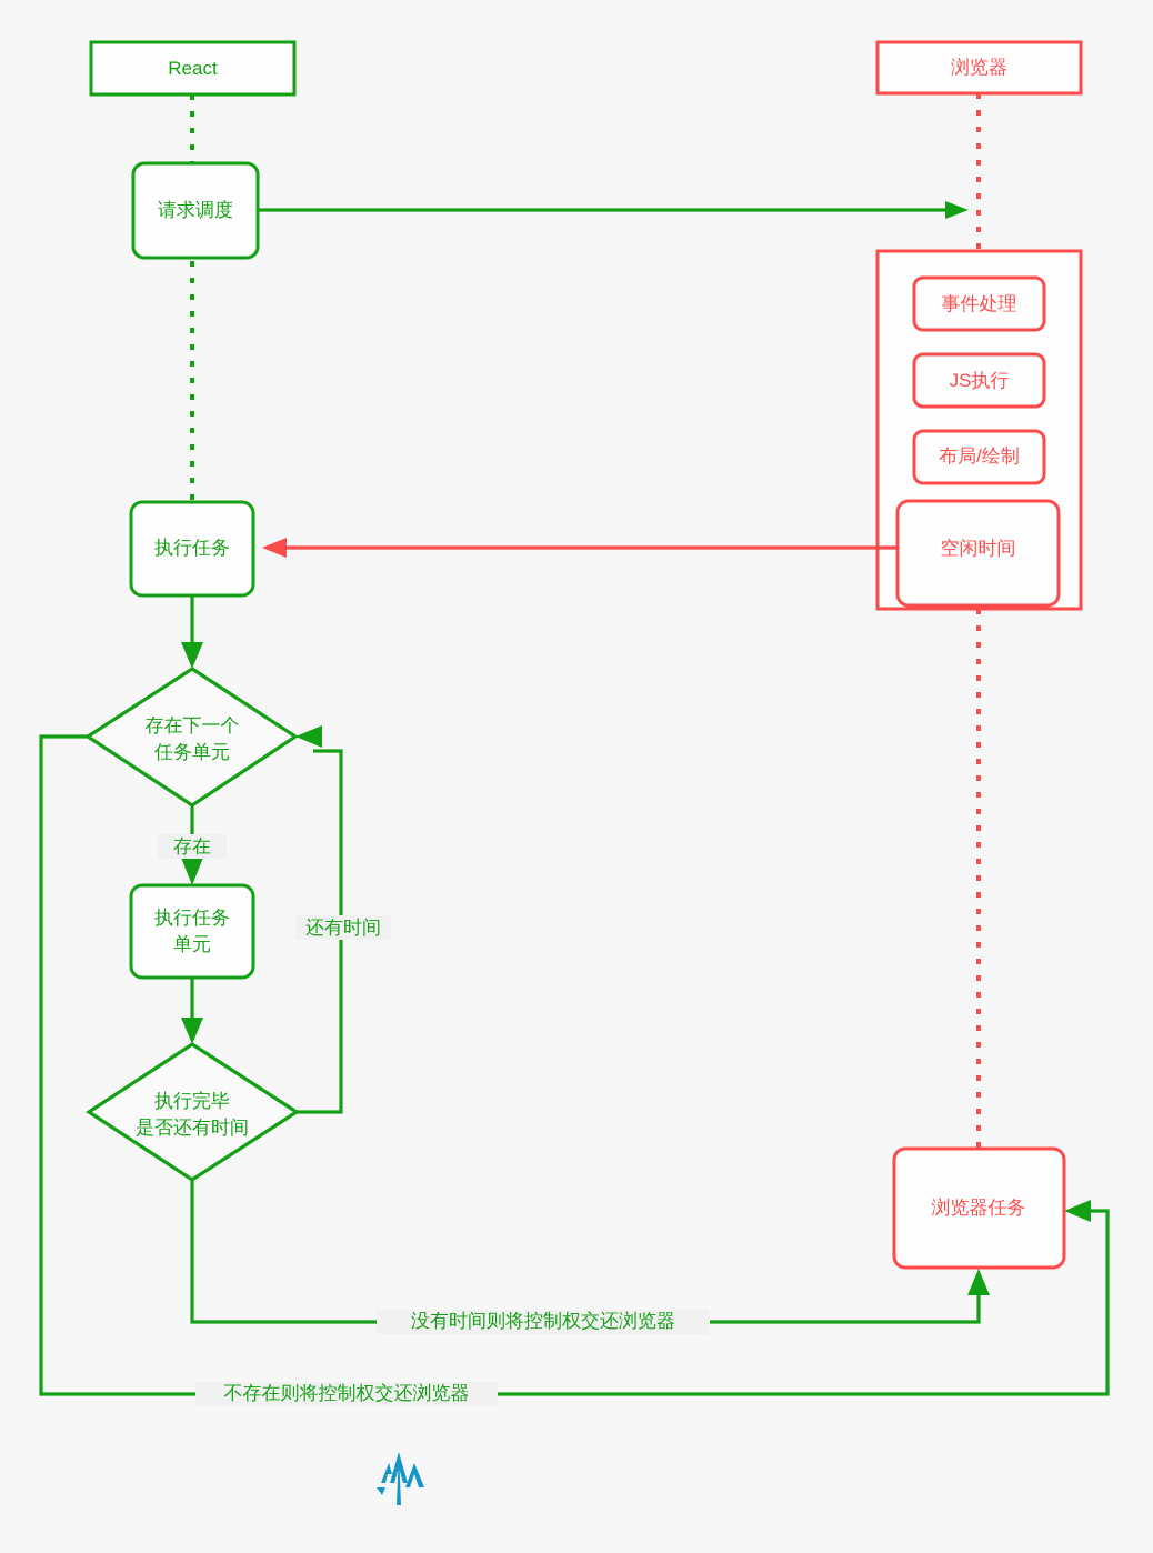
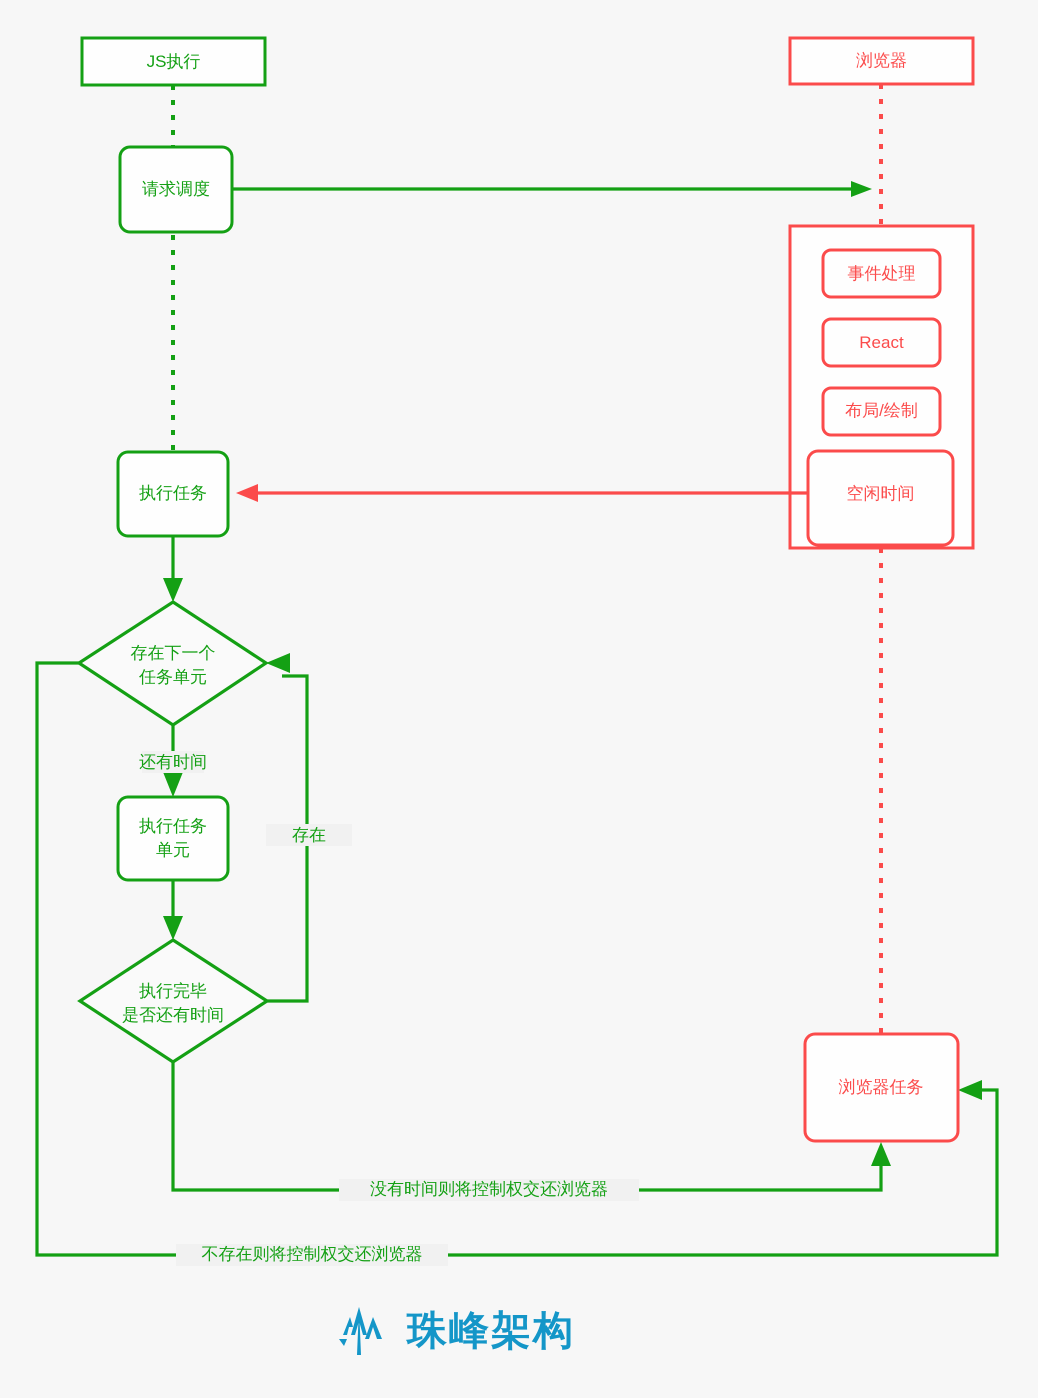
- React
+ JS执行
  浏览器
  事件处理
- JS执行
+ React
  布局/绘制
  空闲时间
  请求调度
  执行任务
  存在下一个
  任务单元
- 存在
+ 还有时间
  执行任务
  单元
  执行完毕
  是否还有时间
- 还有时间
+ 存在
  没有时间则将控制权交还浏览器
  不存在则将控制权交还浏览器
  浏览器任务
+ 珠峰架构
